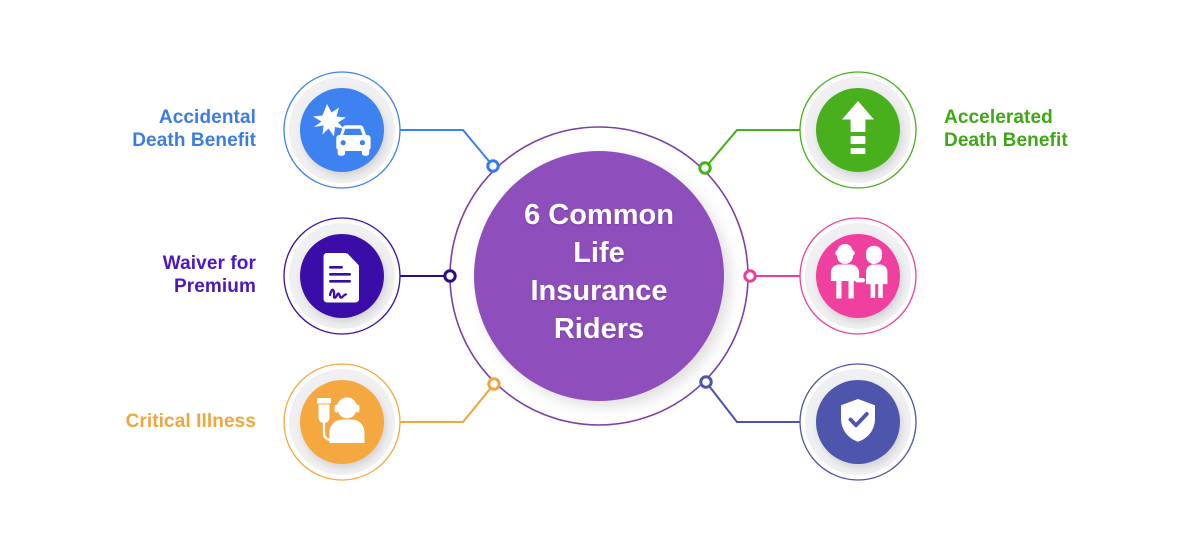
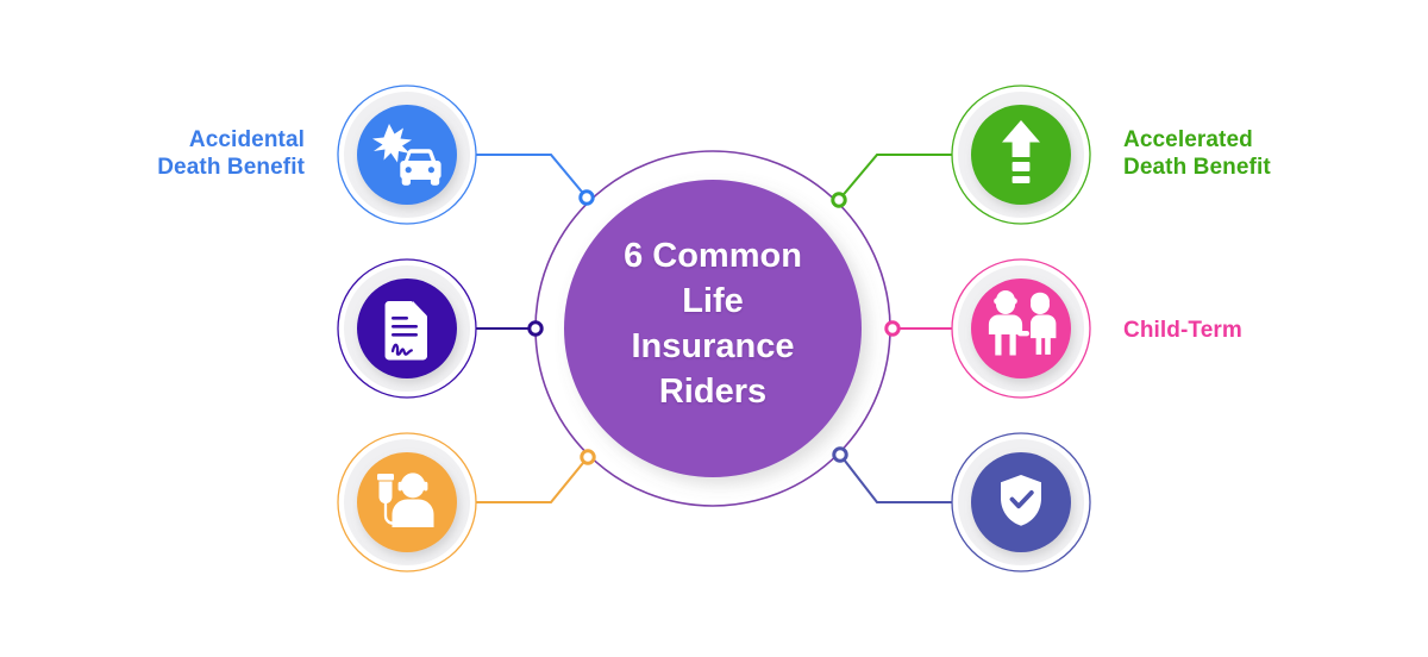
  6 Common
  Life
  Insurance
  Riders
  Accidental
  Death Benefit
- Waiver for
- Premium
- Critical Illness
  Accelerated
  Death Benefit
+ Child-Term
